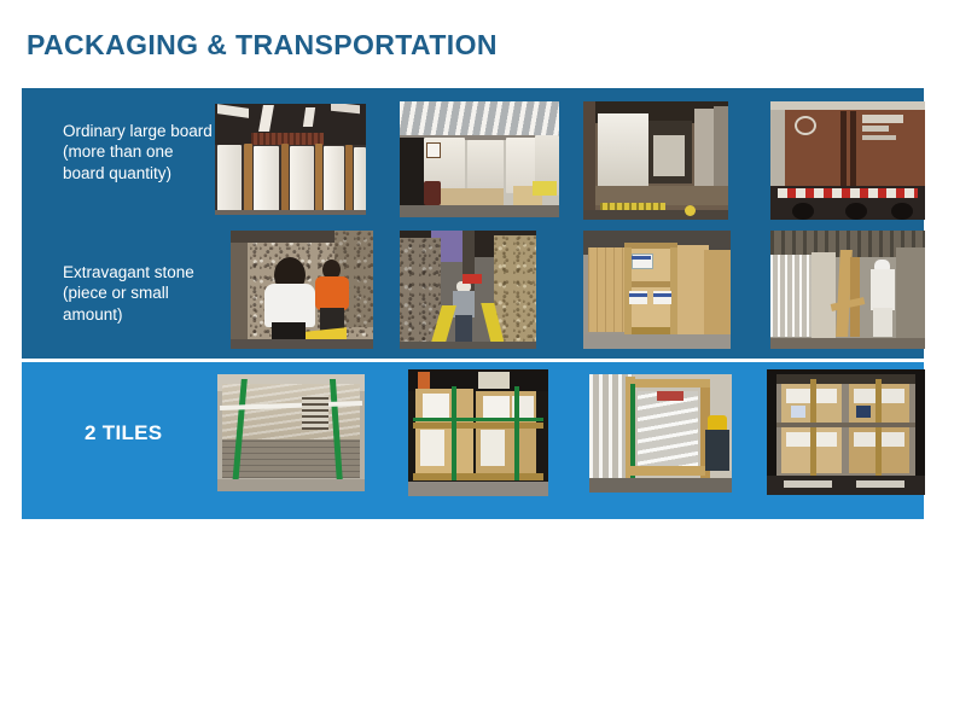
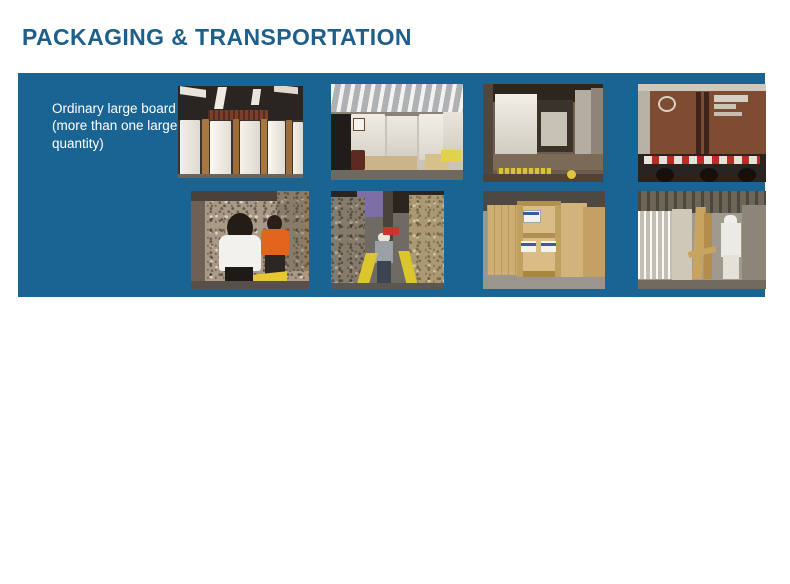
  PACKAGING & TRANSPORTATION
- Ordinary large board (more than one board quantity)
+ Ordinary large board (more than one large quantity)
- Extravagant stone (piece or small amount)
- 2 TILES
